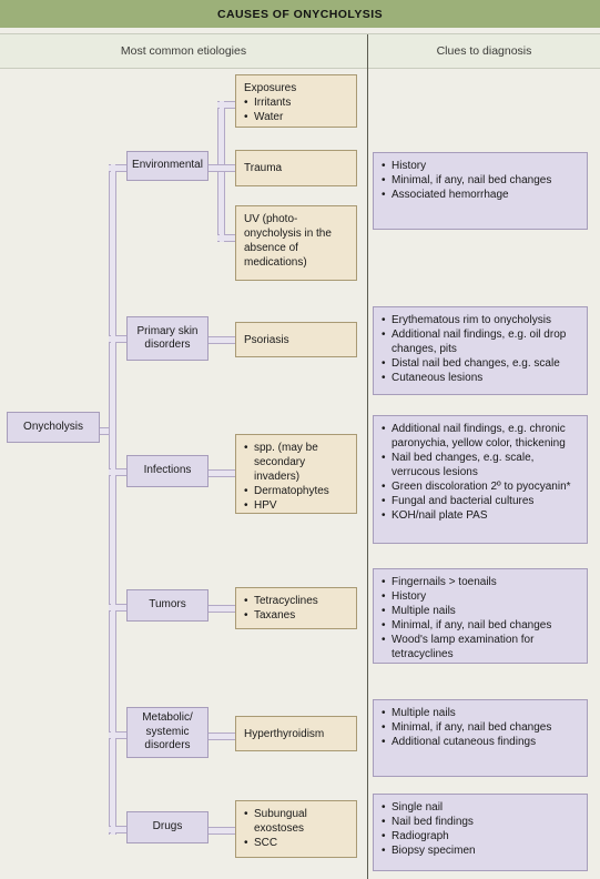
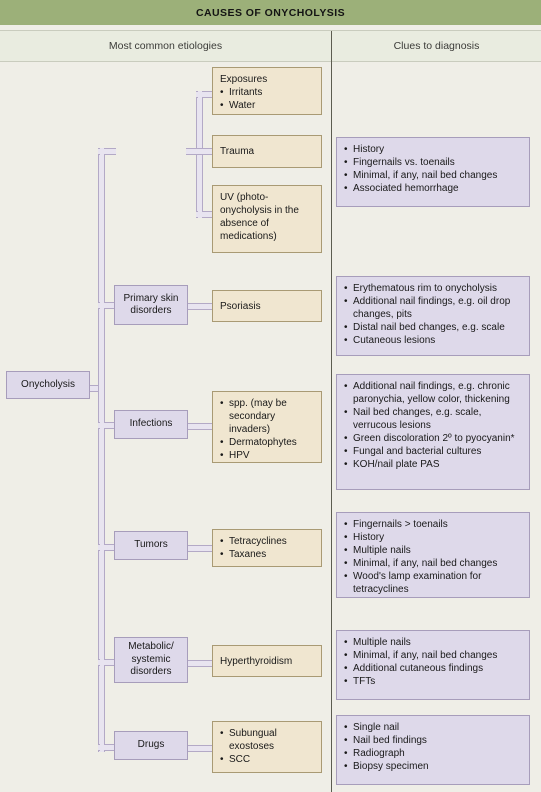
  CAUSES OF ONYCHOLYSIS
  Most common etiologies
  Clues to diagnosis
  Onycholysis
- Environmental
  Primary skin disorders
  Infections
  Tumors
  Metabolic/ systemic disorders
  Drugs
  Exposures
  Irritants
  Water
  Trauma
  UV (photo-onycholysis in the absence of medications)
  Psoriasis
  spp. (may be secondary invaders)
  Dermatophytes
  HPV
  Tetracyclines
  Taxanes
  Hyperthyroidism
  Subungual exostoses
  SCC
  History
+ Fingernails vs. toenails
  Minimal, if any, nail bed changes
  Associated hemorrhage
  Erythematous rim to onycholysis
  Additional nail findings, e.g. oil drop changes, pits
  Distal nail bed changes, e.g. scale
  Cutaneous lesions
  Additional nail findings, e.g. chronic paronychia, yellow color, thickening
  Nail bed changes, e.g. scale, verrucous lesions
  Green discoloration 2º to pyocyanin*
  Fungal and bacterial cultures
  KOH/nail plate PAS
  Fingernails > toenails
  History
  Multiple nails
  Minimal, if any, nail bed changes
  Wood's lamp examination for tetracyclines
  Multiple nails
  Minimal, if any, nail bed changes
  Additional cutaneous findings
+ TFTs
  Single nail
  Nail bed findings
  Radiograph
  Biopsy specimen
